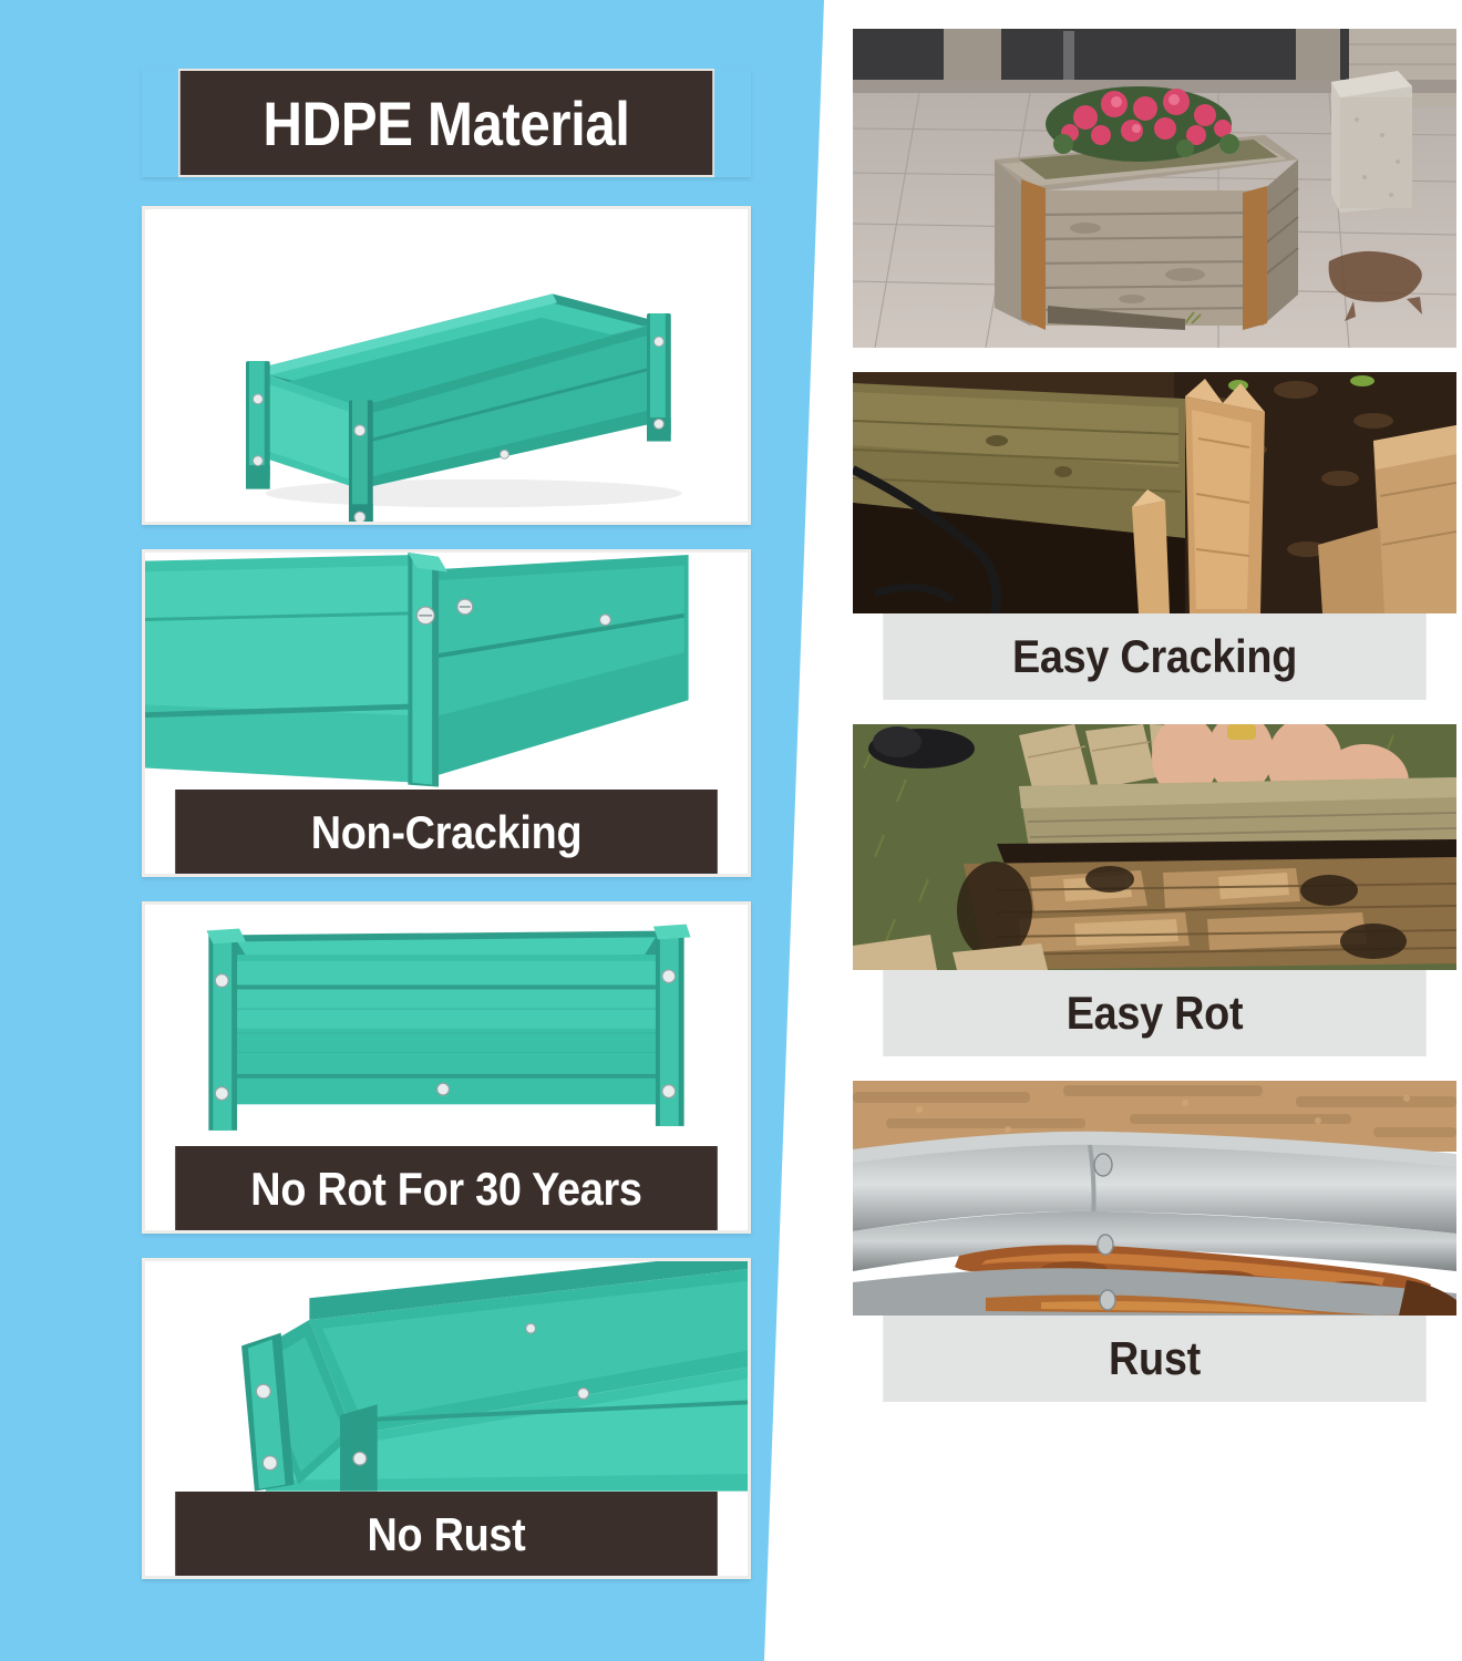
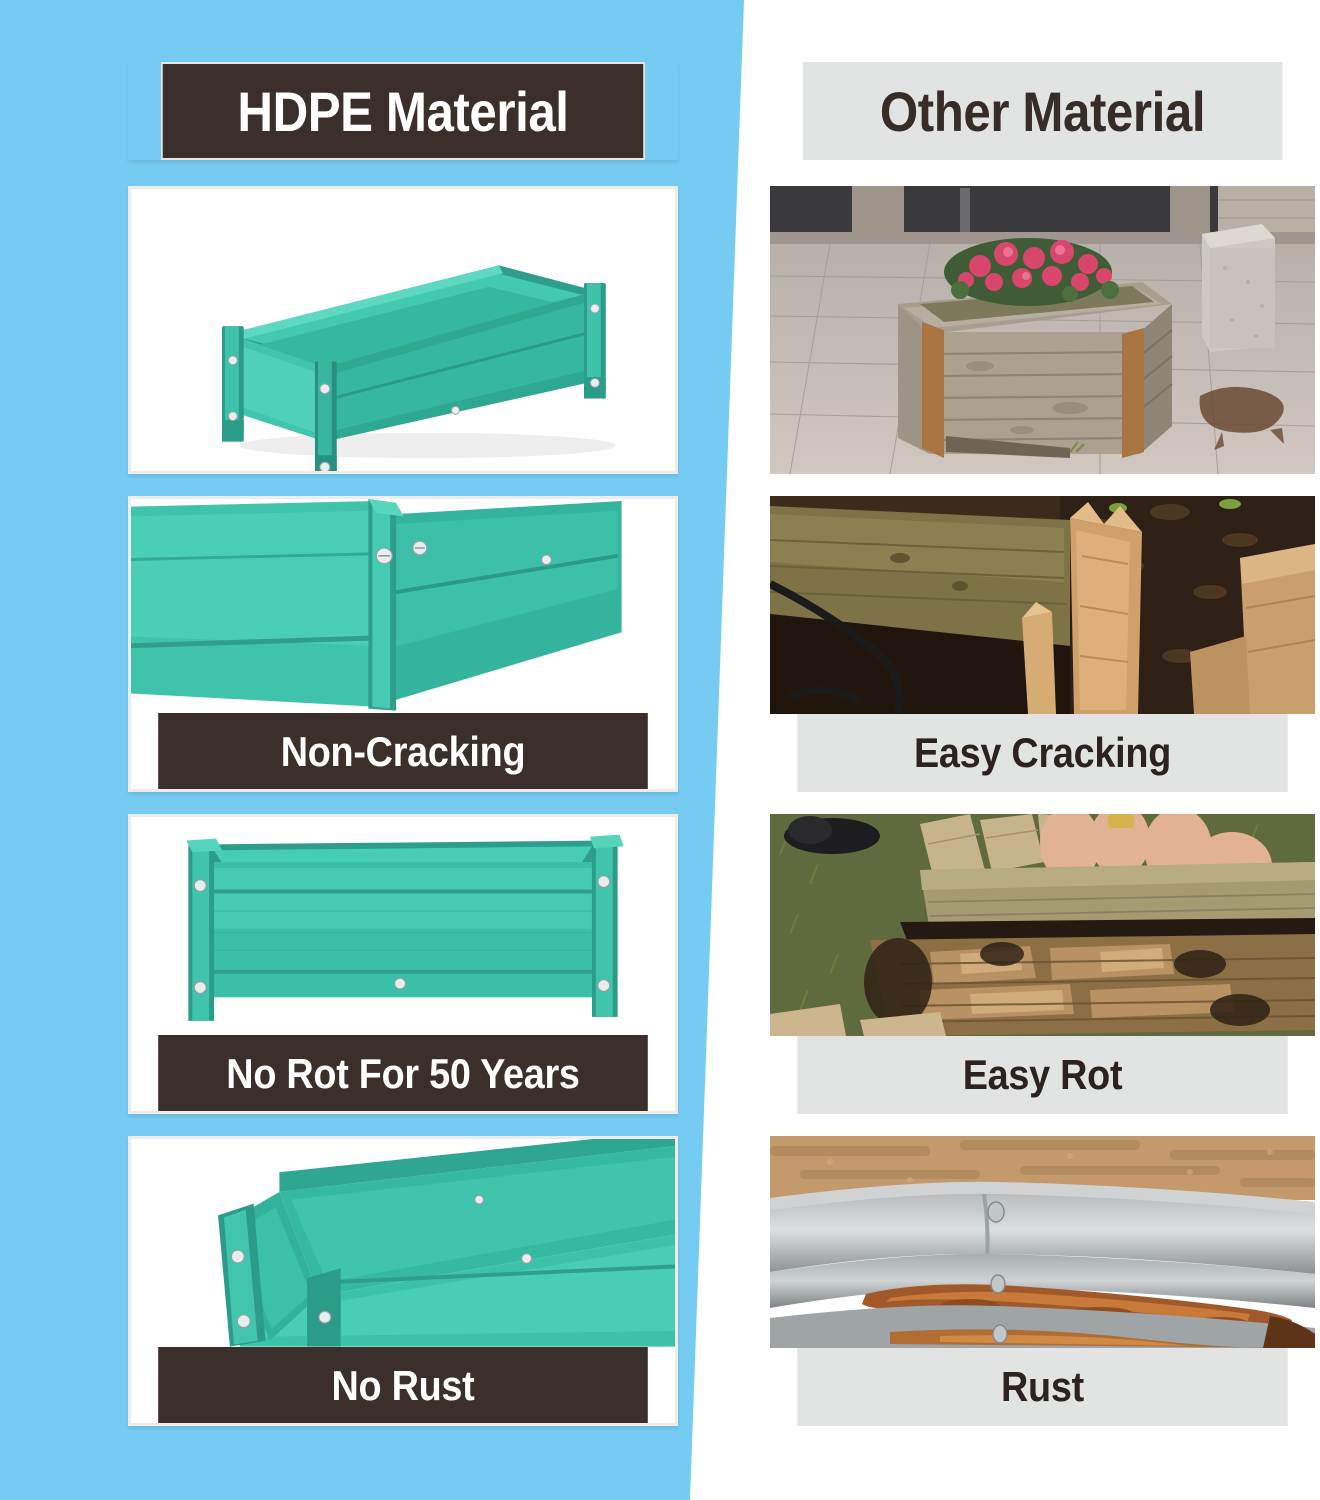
  HDPE Material
  Non-Cracking
- No Rot For 30 Years
+ No Rot For 50 Years
  No Rust
+ Other Material
  Easy Cracking
  Easy Rot
  Rust
